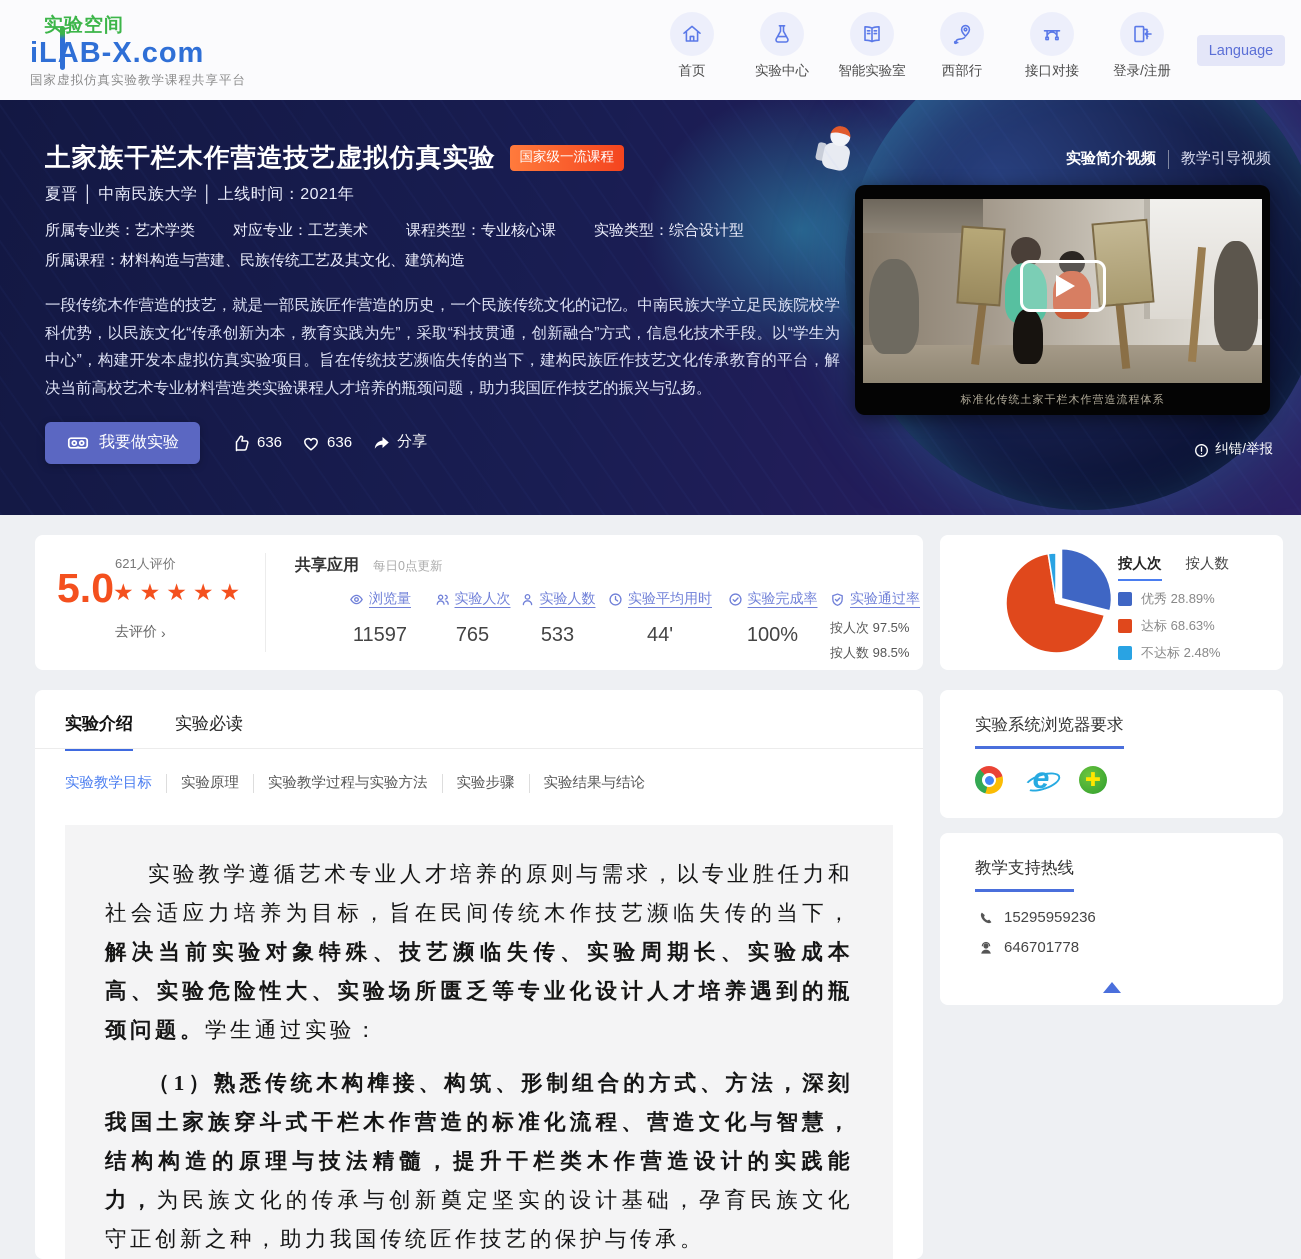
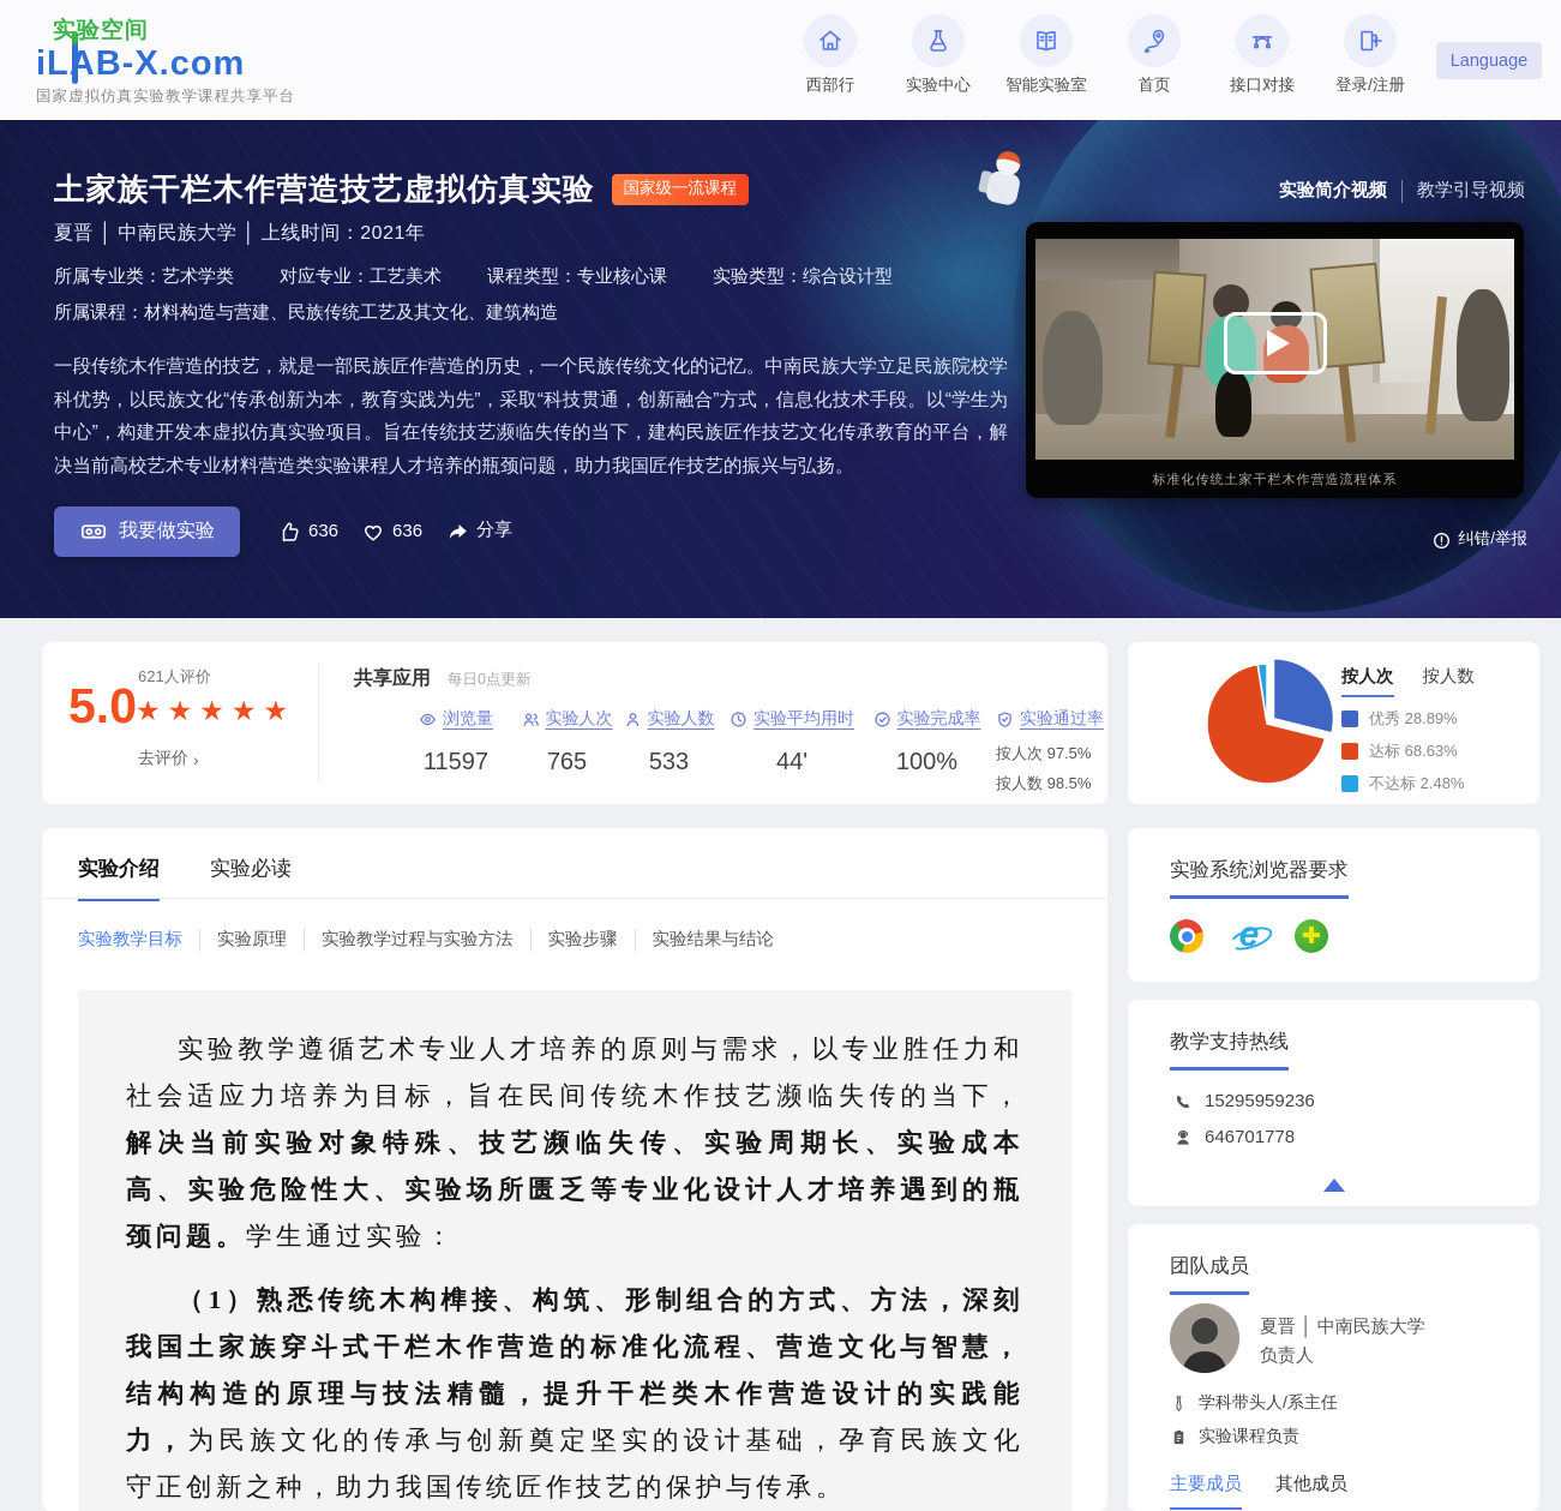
  实验空间
  iLAB-X.com
  国家虚拟仿真实验教学课程共享平台
- 首页
+ 西部行
  实验中心
  智能实验室
- 西部行
+ 首页
  接口对接
  登录/注册
  Language
  土家族干栏木作营造技艺虚拟仿真实验
  国家级一流课程
  夏晋 │ 中南民族大学 │ 上线时间：2021年
  所属专业类：艺术学类
  对应专业：工艺美术
  课程类型：专业核心课
  实验类型：综合设计型
  所属课程：材料构造与营建、民族传统工艺及其文化、建筑构造
  一段传统木作营造的技艺，就是一部民族匠作营造的历史，一个民族传统文化的记忆。中南民族大学立足民族院校学科优势，以民族文化“传承创新为本，教育实践为先”，采取“科技贯通，创新融合”方式，信息化技术手段。以“学生为中心”，构建开发本虚拟仿真实验项目。旨在传统技艺濒临失传的当下，建构民族匠作技艺文化传承教育的平台，解决当前高校艺术专业材料营造类实验课程人才培养的瓶颈问题，助力我国匠作技艺的振兴与弘扬。
  我要做实验
  636
  636
  分享
  实验简介视频
  教学引导视频
  标准化传统土家干栏木作营造流程体系
  纠错/举报
  5.0
  621人评价
  ★★★★★
  去评价
  ›
  共享应用
  每日0点更新
  浏览量
  11597
  实验人次
  765
  实验人数
  533
  实验平均用时
  44'
  实验完成率
  100%
  实验通过率
  按人次 97.5%
  按人数 98.5%
  按人次
  按人数
  优秀 28.89%
  达标 68.63%
  不达标 2.48%
  实验介绍
  实验必读
  实验教学目标
  实验原理
  实验教学过程与实验方法
  实验步骤
  实验结果与结论
  实验教学遵循艺术专业人才培养的原则与需求，以专业胜任力和社会适应力培养为目标，旨在民间传统木作技艺濒临失传的当下，解决当前实验对象特殊、技艺濒临失传、实验周期长、实验成本高、实验危险性大、实验场所匮乏等专业化设计人才培养遇到的瓶颈问题。学生通过实验：
  （1）熟悉传统木构榫接、构筑、形制组合的方式、方法，深刻我国土家族穿斗式干栏木作营造的标准化流程、营造文化与智慧，结构构造的原理与技法精髓，提升干栏类木作营造设计的实践能力，为民族文化的传承与创新奠定坚实的设计基础，孕育民族文化守正创新之种，助力我国传统匠作技艺的保护与传承。
  实验系统浏览器要求
  e
  ✚
  教学支持热线
  15295959236
  646701778
+ 团队成员
+ 夏晋 │ 中南民族大学
+ 负责人
+ 学科带头人/系主任
+ 实验课程负责
+ 主要成员
+ 其他成员
